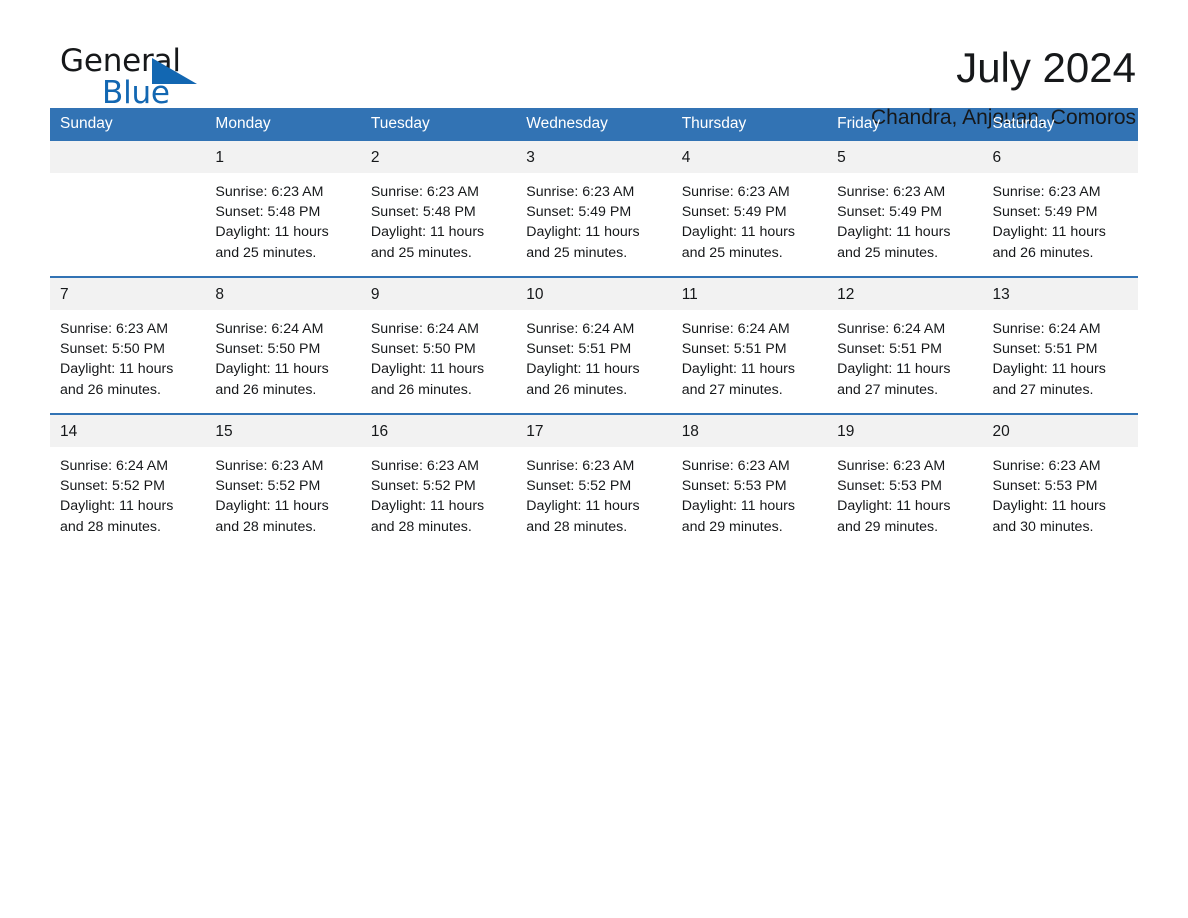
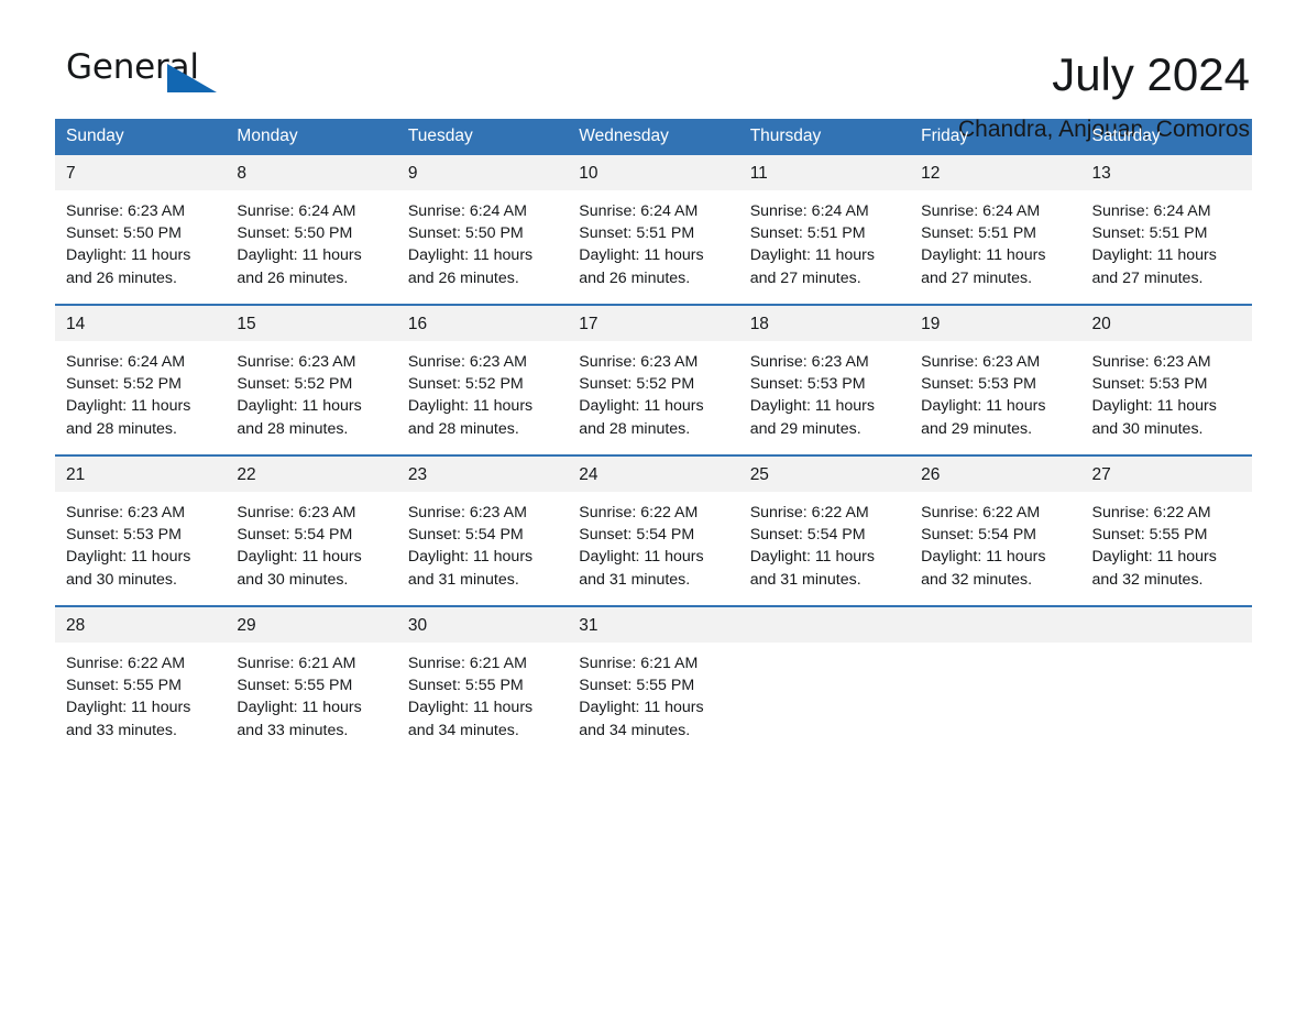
  General
- Blue
  July 2024
  handra, Anj Comoros
  Sunday	Monday	Tuesday	Wednesday	Thursday	Friday	Saturday
- 	1Sunrise: 6:23 AMSunset: 5:48 PMDaylight: 11 hoursand 25 minutes.	2Sunrise: 6:23 AMSunset: 5:48 PMDaylight: 11 hoursand 25 minutes.	3Sunrise: 6:23 AMSunset: 5:49 PMDaylight: 11 hoursand 25 minutes.	4Sunrise: 6:23 AMSunset: 5:49 PMDaylight: 11 hoursand 25 minutes.	5Sunrise: 6:23 AMSunset: 5:49 PMDaylight: 11 hoursand 25 minutes.	6Sunrise: 6:23 AMSunset: 5:49 PMDaylight: 11 hoursand 26 minutes.
  7Sunrise: 6:23 AMSunset: 5:50 PMDaylight: 11 hoursand 26 minutes.	8Sunrise: 6:24 AMSunset: 5:50 PMDaylight: 11 hoursand 26 minutes.	9Sunrise: 6:24 AMSunset: 5:50 PMDaylight: 11 hoursand 26 minutes.	10Sunrise: 6:24 AMSunset: 5:51 PMDaylight: 11 hoursand 26 minutes.	11Sunrise: 6:24 AMSunset: 5:51 PMDaylight: 11 hoursand 27 minutes.	12Sunrise: 6:24 AMSunset: 5:51 PMDaylight: 11 hoursand 27 minutes.	13Sunrise: 6:24 AMSunset: 5:51 PMDaylight: 11 hoursand 27 minutes.
  14Sunrise: 6:24 AMSunset: 5:52 PMDaylight: 11 hoursand 28 minutes.	15Sunrise: 6:23 AMSunset: 5:52 PMDaylight: 11 hoursand 28 minutes.	16Sunrise: 6:23 AMSunset: 5:52 PMDaylight: 11 hoursand 28 minutes.	17Sunrise: 6:23 AMSunset: 5:52 PMDaylight: 11 hoursand 28 minutes.	18Sunrise: 6:23 AMSunset: 5:53 PMDaylight: 11 hoursand 29 minutes.	19Sunrise: 6:23 AMSunset: 5:53 PMDaylight: 11 hoursand 29 minutes.	20Sunrise: 6:23 AMSunset: 5:53 PMDaylight: 11 hoursand 30 minutes.
+ 21Sunrise: 6:23 AMSunset: 5:53 PMDaylight: 11 hoursand 30 minutes.	22Sunrise: 6:23 AMSunset: 5:54 PMDaylight: 11 hoursand 30 minutes.	23Sunrise: 6:23 AMSunset: 5:54 PMDaylight: 11 hoursand 31 minutes.	24Sunrise: 6:22 AMSunset: 5:54 PMDaylight: 11 hoursand 31 minutes.	25Sunrise: 6:22 AMSunset: 5:54 PMDaylight: 11 hoursand 31 minutes.	26Sunrise: 6:22 AMSunset: 5:54 PMDaylight: 11 hoursand 32 minutes.	27Sunrise: 6:22 AMSunset: 5:55 PMDaylight: 11 hoursand 32 minutes.
+ 28Sunrise: 6:22 AMSunset: 5:55 PMDaylight: 11 hoursand 33 minutes.	29Sunrise: 6:21 AMSunset: 5:55 PMDaylight: 11 hoursand 33 minutes.	30Sunrise: 6:21 AMSunset: 5:55 PMDaylight: 11 hoursand 34 minutes.	31Sunrise: 6:21 AMSunset: 5:55 PMDaylight: 11 hoursand 34 minutes.
